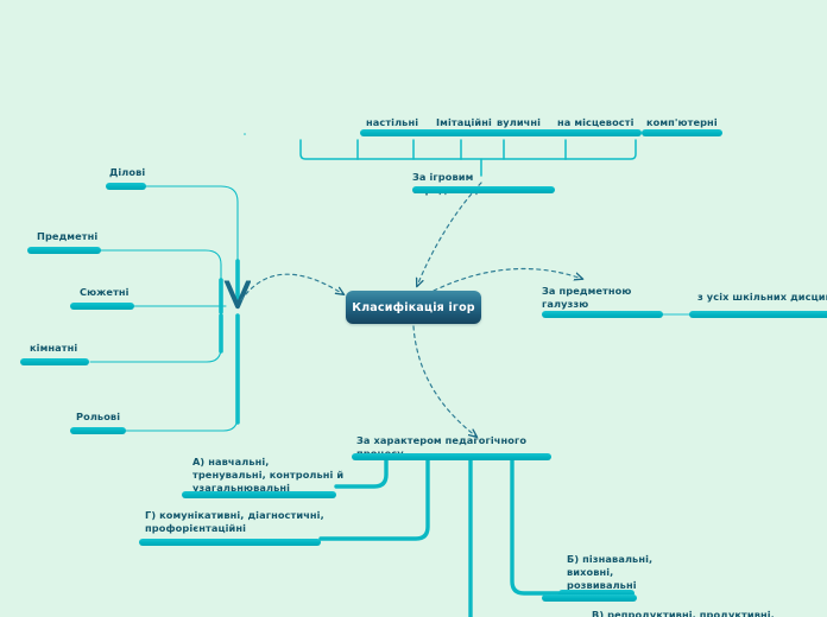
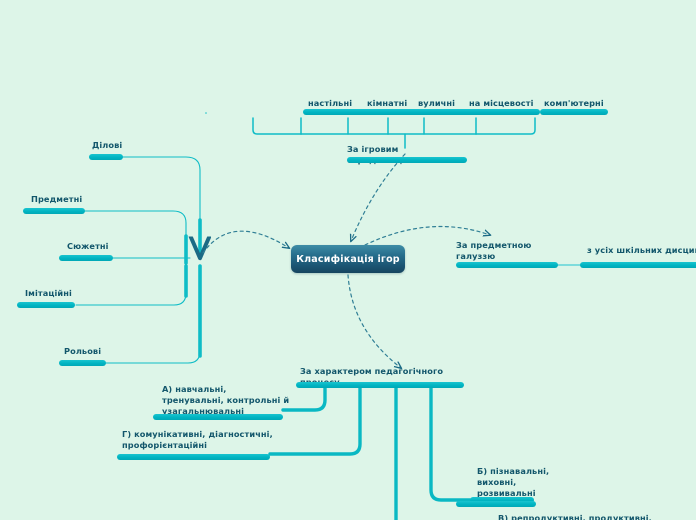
  Класифікація ігор
  настільні
- Імітаційні
+ кімнатні
  вуличні
  на місцевості
  комп'ютерні
  Ділові
  Предметні
  Сюжетні
- кімнатні
+ Імітаційні
  Рольові
  За предметною
  галуззю
  з усіх шкільних дисци
  За характером педагогічного
  А) навчальні,
  тренувальні, контрольні й
  узагальнювальні
  Г) комунікативні, діагностичні,
  профорієнтаційні
  Б) пізнавальні,
  виховні,
  розвивальні
  В) репродуктивні, продуктивні,
